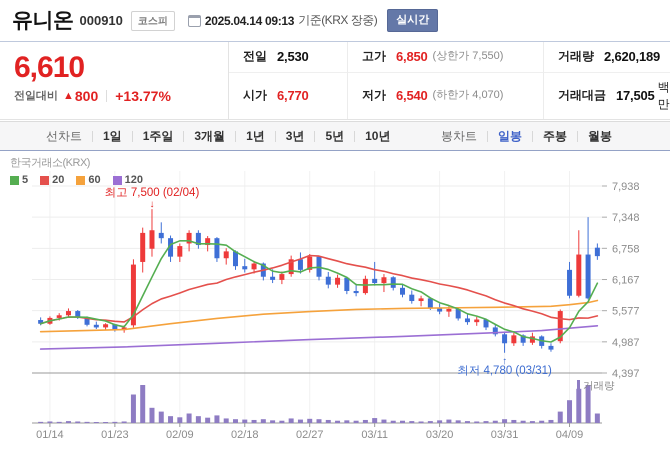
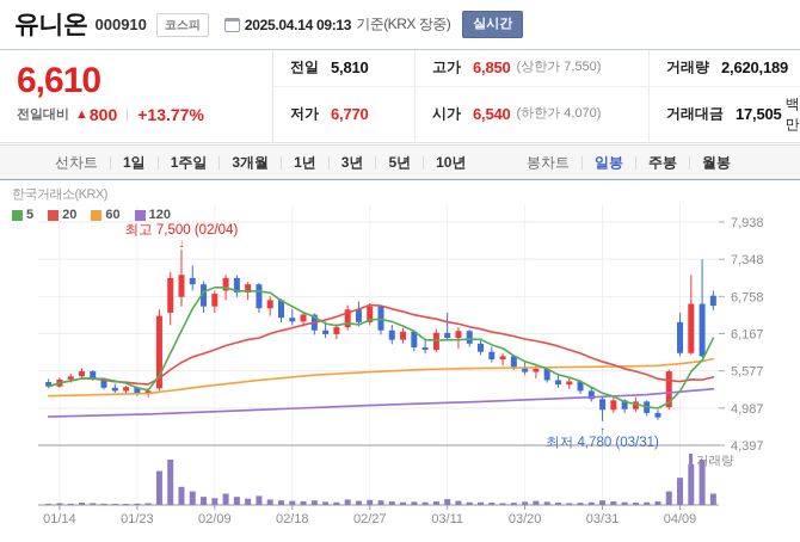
  유니온
  000910
  코스피
  2025.04.14 09:13
  기준(KRX 장중)
  실시간
  6,610
  전일대비
  ▲
  800
  +13.77%
  전일
- 2,530
+ 5,810
  고가
  6,850
  (상한가 7,550)
  거래량
  2,620,189
- 시가
+ 저가
  6,770
- 저가
+ 시가
  6,540
  (하한가 4,070)
  거래대금
  17,505
  백만
  선차트
  1일
  1주일
  3개월
  1년
  3년
  5년
  10년
  봉차트
  일봉
  주봉
  월봉
  한국거래소(KRX)
  5
  20
  60
  120
  01/14
  01/23
  02/09
  02/18
  02/27
  03/11
  03/20
  03/31
  04/09
  7,938
  7,348
  6,758
  6,167
  5,577
  4,987
  4,397
  최고 7,500 (02/04)
  ↓
  ↑
  최저 4,780 (03/31)
  거래량
